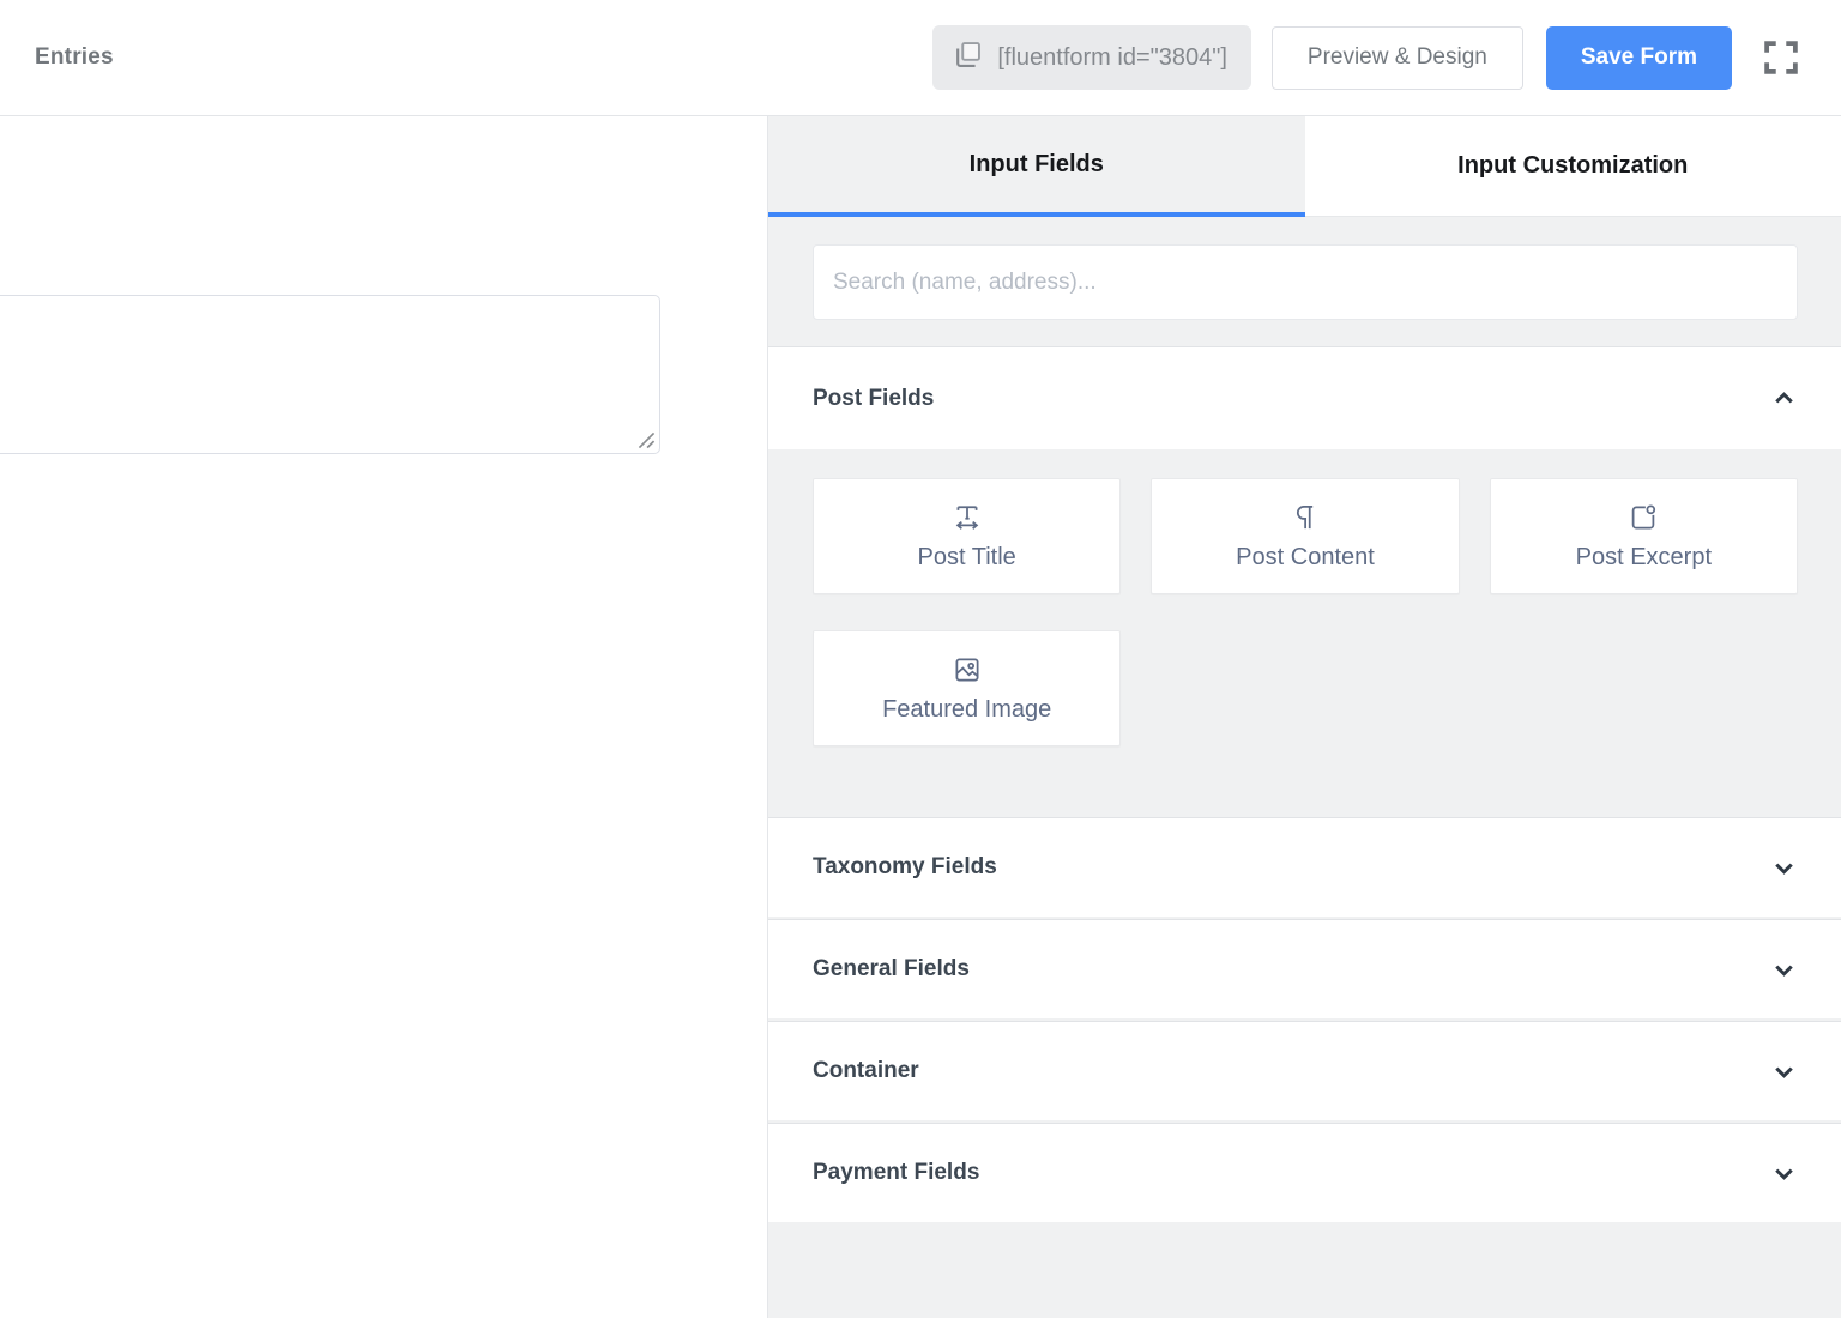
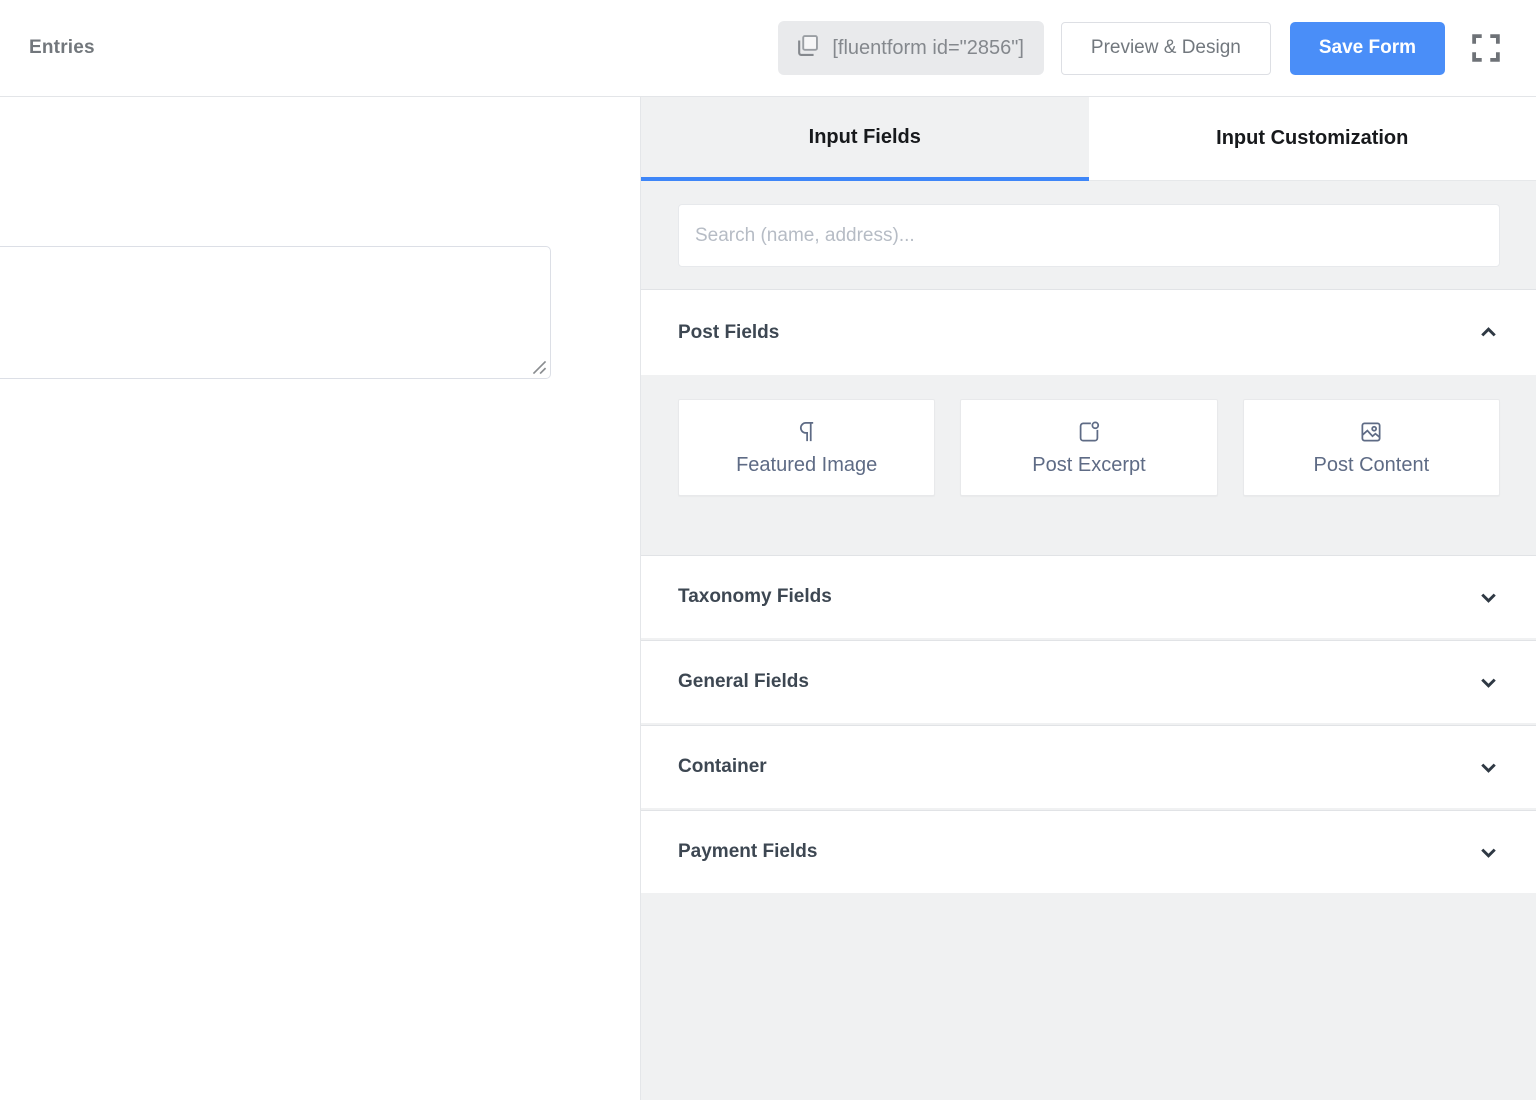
  Entries
- [fluentform id="3804"]
+ [fluentform id="2856"]
  Preview & Design
  Save Form
  Input Fields
  Input Customization
  Search (name, address)...
  Post Fields
- Post Title
- Post Content
+ Featured Image
  Post Excerpt
- Featured Image
+ Post Content
  Taxonomy Fields
  General Fields
  Container
  Payment Fields
